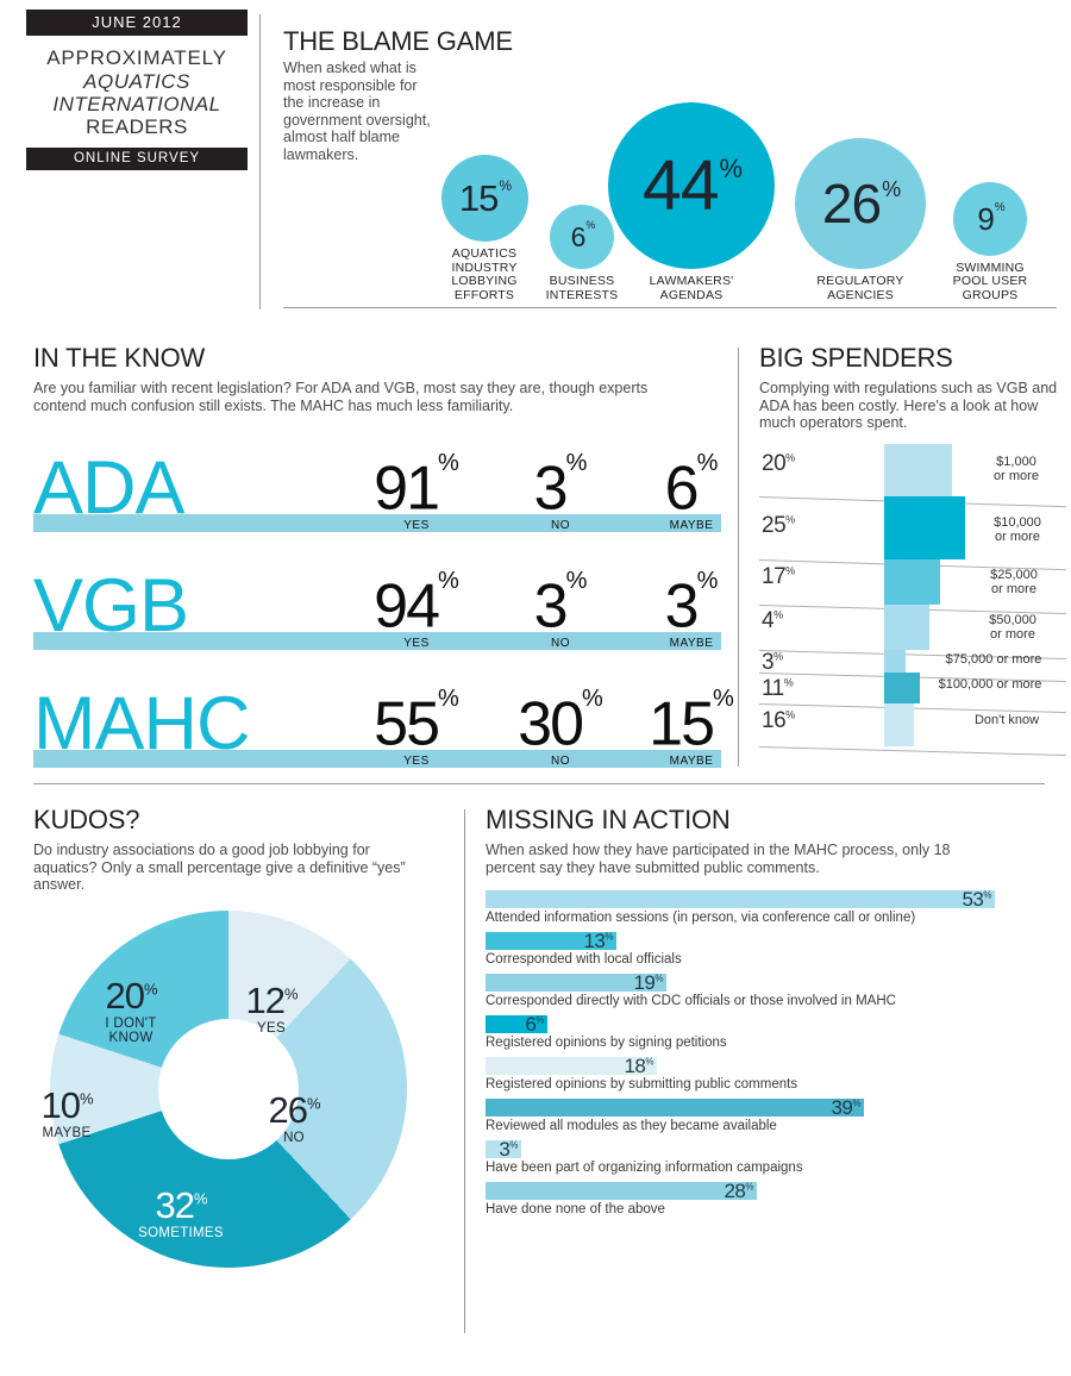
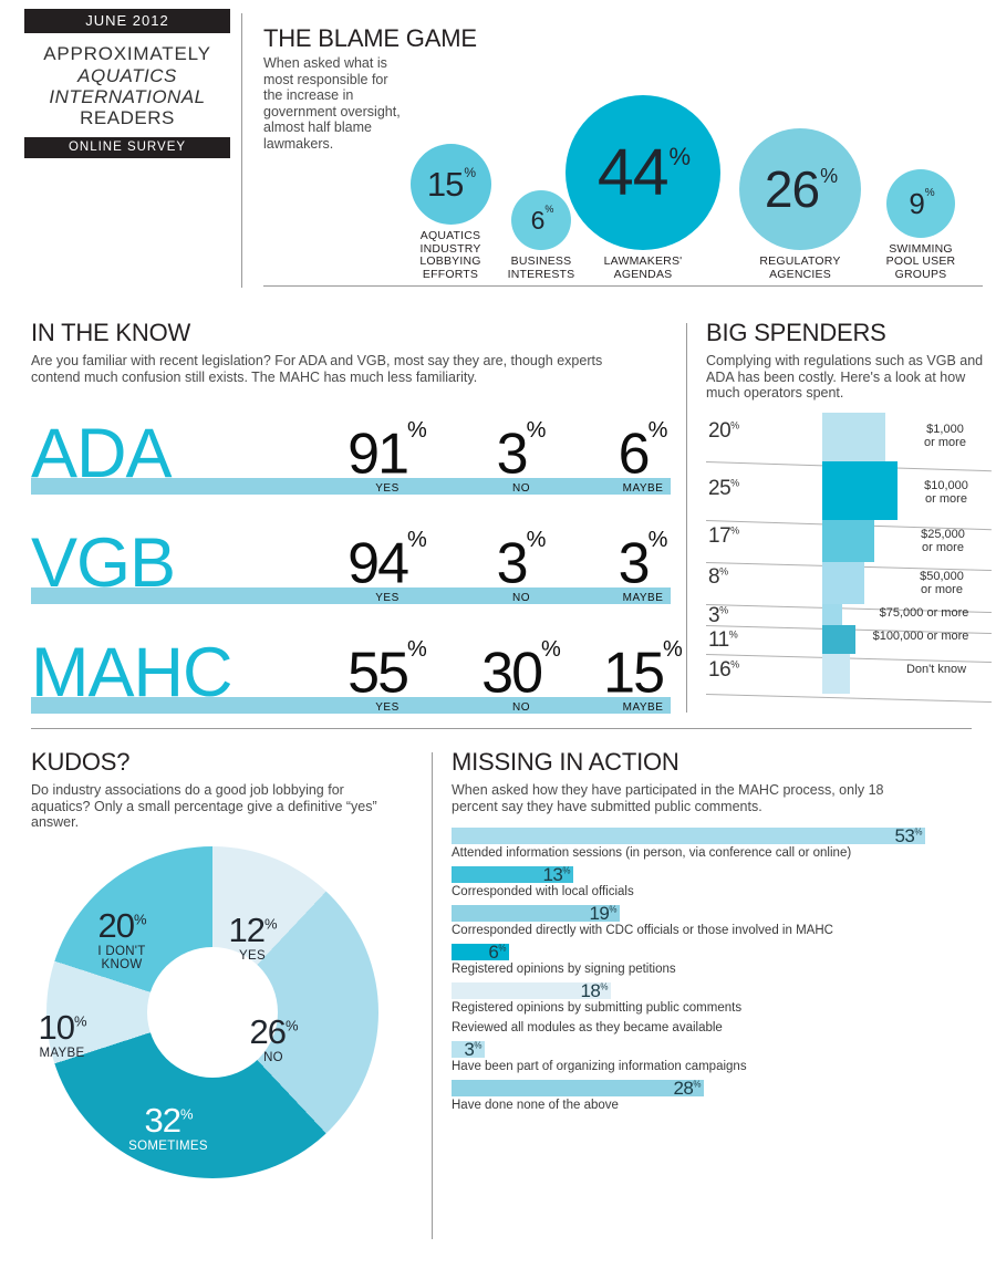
  JUNE 2012
  APPROXIMATELY
  AQUATICS
  INTERNATIONAL
  READERS
  ONLINE SURVEY
  THE BLAME GAME
  When asked what is most responsible for the increase in government oversight, almost half blame lawmakers.
  15%
  AQUATICS
  INDUSTRY
  LOBBYING
  EFFORTS
  6%
  BUSINESS
  INTERESTS
  44%
  LAWMAKERS'
  AGENDAS
  26%
  REGULATORY
  AGENCIES
  9%
  SWIMMING
  POOL USER
  GROUPS
  IN THE KNOW
  Are you familiar with recent legislation? For ADA and VGB, most say they are, though experts contend much confusion still exists. The MAHC has much less familiarity.
  ADA
  91%
  YES
  3%
  NO
  6%
  MAYBE
  VGB
  94%
  YES
  3%
  NO
  3%
  MAYBE
  MAHC
  55%
  YES
  30%
  NO
  15%
  MAYBE
  BIG SPENDERS
  Complying with regulations such as VGB and ADA has been costly. Here's a look at how much operators spent.
  20%
  $1,000
  or more
  25%
  $10,000
  or more
  17%
  $25,000
  or more
- 4%
+ 8%
  $50,000
  or more
  3%
  $75,000 or more
  11%
  $100,000 or more
  16%
  Don't know
  KUDOS?
  Do industry associations do a good job lobbying for aquatics? Only a small percentage give a definitive “yes” answer.
  12%
  YES
  26%
  NO
  32%
  SOMETIMES
  10%
  MAYBE
  20%
  I DON'T
  KNOW
  MISSING IN ACTION
  When asked how they have participated in the MAHC process, only 18 percent say they have submitted public comments.
  53%
  Attended information sessions (in person, via conference call or online)
  13%
  Corresponded with local officials
  19%
  Corresponded directly with CDC officials or those involved in MAHC
  6%
  Registered opinions by signing petitions
  18%
  Registered opinions by submitting public comments
- 39%
  Reviewed all modules as they became available
  3%
  Have been part of organizing information campaigns
  28%
  Have done none of the above
